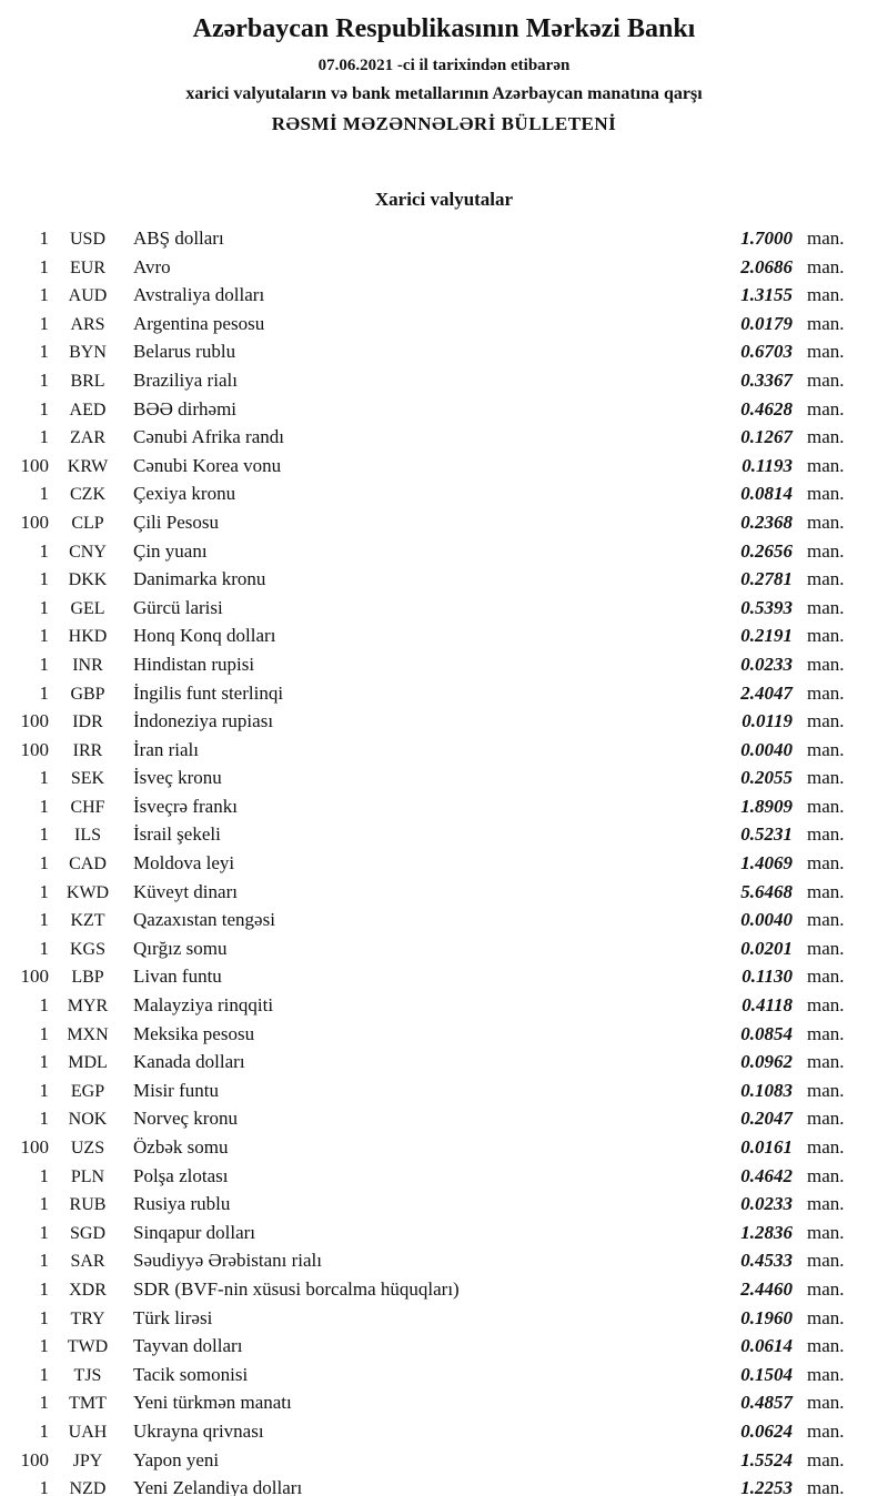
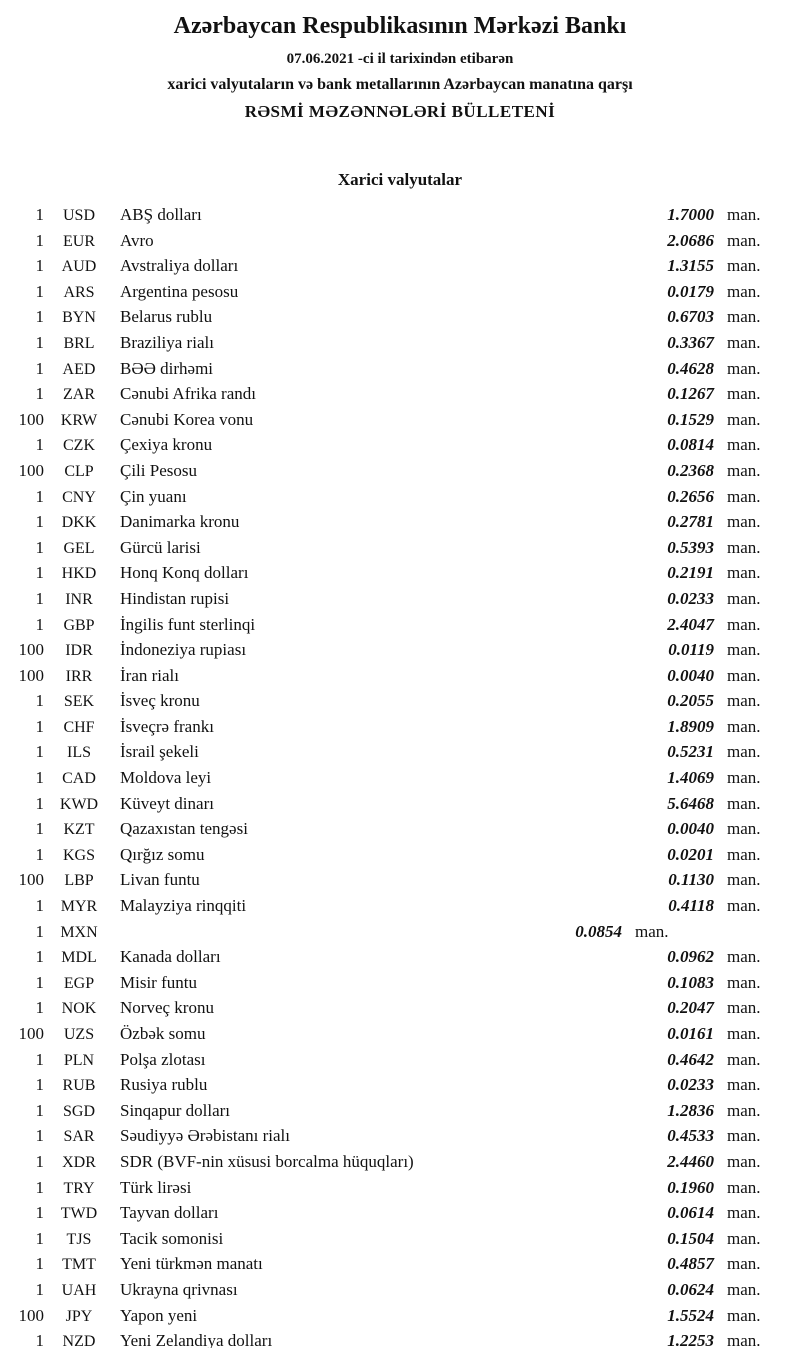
  Azərbaycan Respublikasının Mərkəzi Bankı
  07.06.2021 -ci il tarixindən etibarən
  xarici valyutaların və bank metallarının Azərbaycan manatına qarşı
  RƏSMİ MƏZƏNNƏLƏRİ BÜLLETENİ
  Xarici valyutalar
  1
  USD
  ABŞ dolları
  1.7000
  man.
  1
  EUR
  Avro
  2.0686
  man.
  1
  AUD
  Avstraliya dolları
  1.3155
  man.
  1
  ARS
  Argentina pesosu
  0.0179
  man.
  1
  BYN
  Belarus rublu
  0.6703
  man.
  1
  BRL
  Braziliya rialı
  0.3367
  man.
  1
  AED
  BƏƏ dirhəmi
  0.4628
  man.
  1
  ZAR
  Cənubi Afrika randı
  0.1267
  man.
  100
  KRW
  Cənubi Korea vonu
- 0.1193
+ 0.1529
  man.
  1
  CZK
  Çexiya kronu
  0.0814
  man.
  100
  CLP
  Çili Pesosu
  0.2368
  man.
  1
  CNY
  Çin yuanı
  0.2656
  man.
  1
  DKK
  Danimarka kronu
  0.2781
  man.
  1
  GEL
  Gürcü larisi
  0.5393
  man.
  1
  HKD
  Honq Konq dolları
  0.2191
  man.
  1
  INR
  Hindistan rupisi
  0.0233
  man.
  1
  GBP
  İngilis funt sterlinqi
  2.4047
  man.
  100
  IDR
  İndoneziya rupiası
  0.0119
  man.
  100
  IRR
  İran rialı
  0.0040
  man.
  1
  SEK
  İsveç kronu
  0.2055
  man.
  1
  CHF
  İsveçrə frankı
  1.8909
  man.
  1
  ILS
  İsrail şekeli
  0.5231
  man.
  1
  CAD
  Moldova leyi
  1.4069
  man.
  1
  KWD
  Küveyt dinarı
  5.6468
  man.
  1
  KZT
  Qazaxıstan tengəsi
  0.0040
  man.
  1
  KGS
  Qırğız somu
  0.0201
  man.
  100
  LBP
  Livan funtu
  0.1130
  man.
  1
  MYR
  Malayziya rinqqiti
  0.4118
  man.
  1
  MXN
- Meksika pesosu
  0.0854
  man.
  1
  MDL
  Kanada dolları
  0.0962
  man.
  1
  EGP
  Misir funtu
  0.1083
  man.
  1
  NOK
  Norveç kronu
  0.2047
  man.
  100
  UZS
  Özbək somu
  0.0161
  man.
  1
  PLN
  Polşa zlotası
  0.4642
  man.
  1
  RUB
  Rusiya rublu
  0.0233
  man.
  1
  SGD
  Sinqapur dolları
  1.2836
  man.
  1
  SAR
  Səudiyyə Ərəbistanı rialı
  0.4533
  man.
  1
  XDR
  SDR (BVF-nin xüsusi borcalma hüquqları)
  2.4460
  man.
  1
  TRY
  Türk lirəsi
  0.1960
  man.
  1
  TWD
  Tayvan dolları
  0.0614
  man.
  1
  TJS
  Tacik somonisi
  0.1504
  man.
  1
  TMT
  Yeni türkmən manatı
  0.4857
  man.
  1
  UAH
  Ukrayna qrivnası
  0.0624
  man.
  100
  JPY
  Yapon yeni
  1.5524
  man.
  1
  NZD
  Yeni Zelandiya dolları
  1.2253
  man.
